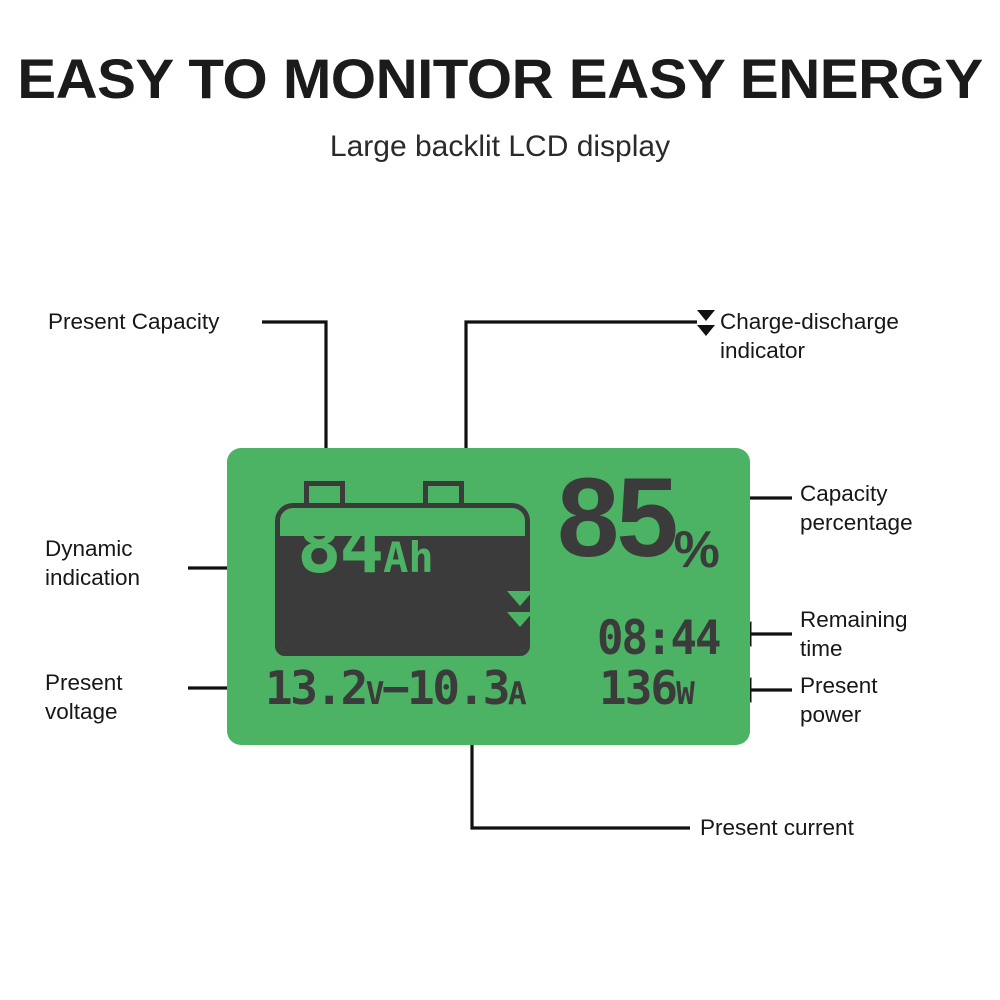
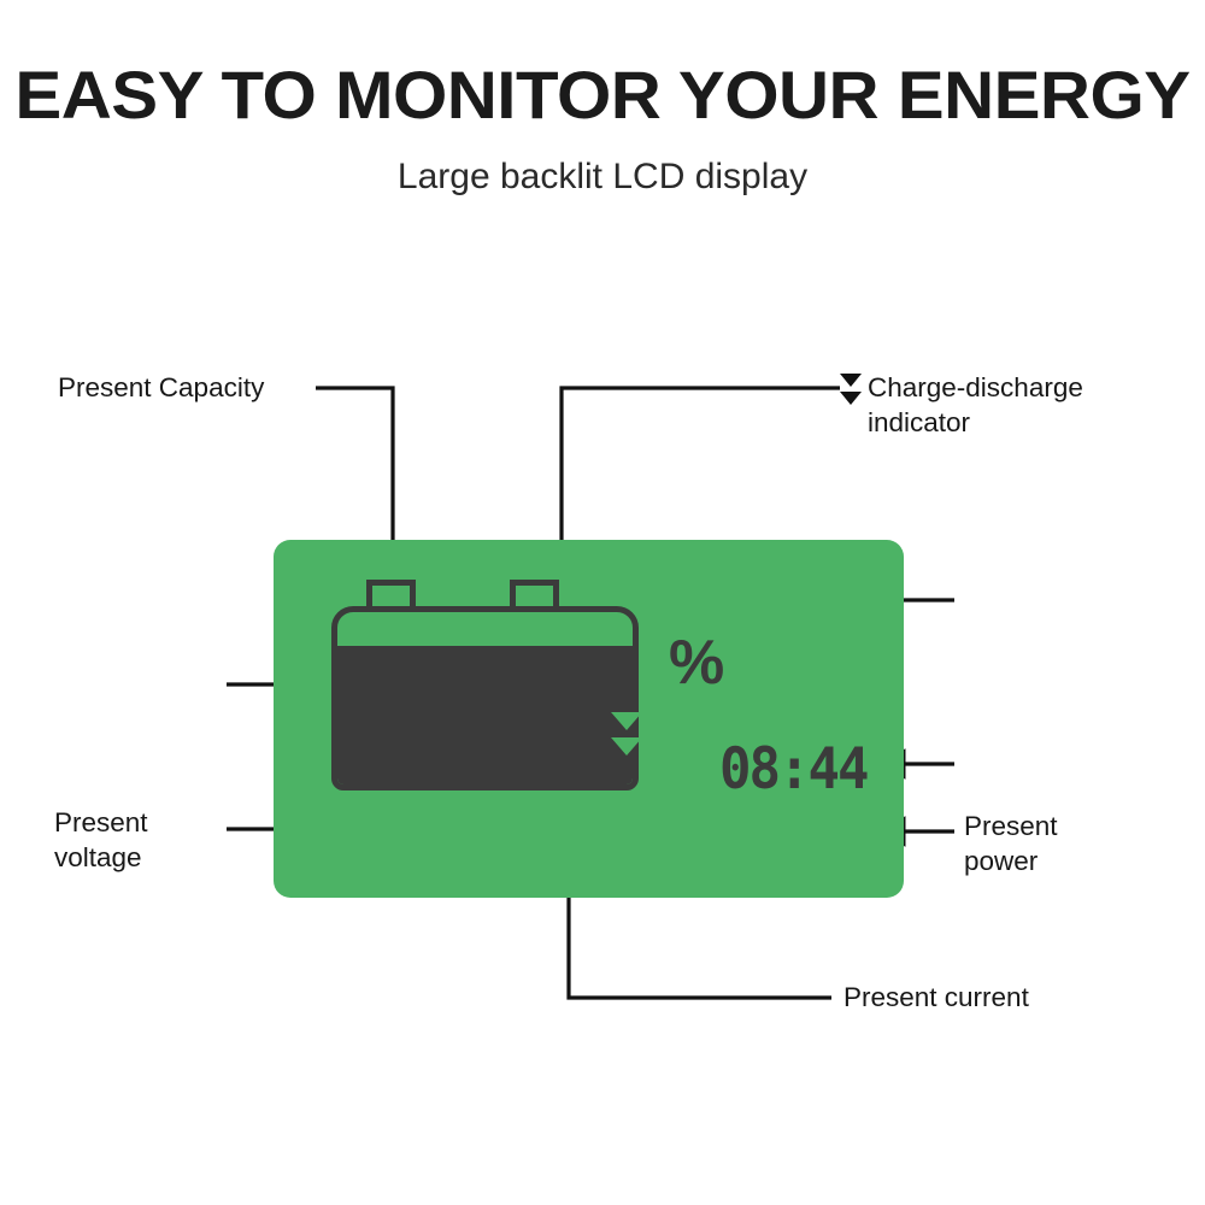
- EASY TO MONITOR EASY ENERGY
+ EASY TO MONITOR YOUR ENERGY
  Large backlit LCD display
  Present Capacity
  Charge-discharge
  indicator
- Dynamic
- indication
- Capacity
- percentage
- Remaining
- time
  Present
  voltage
  Present
  power
  Present current
- 84
- Ah
- 85
  %
  08:44
- 13.2
- V
- −
- 10.3
- A
- 136
- W
